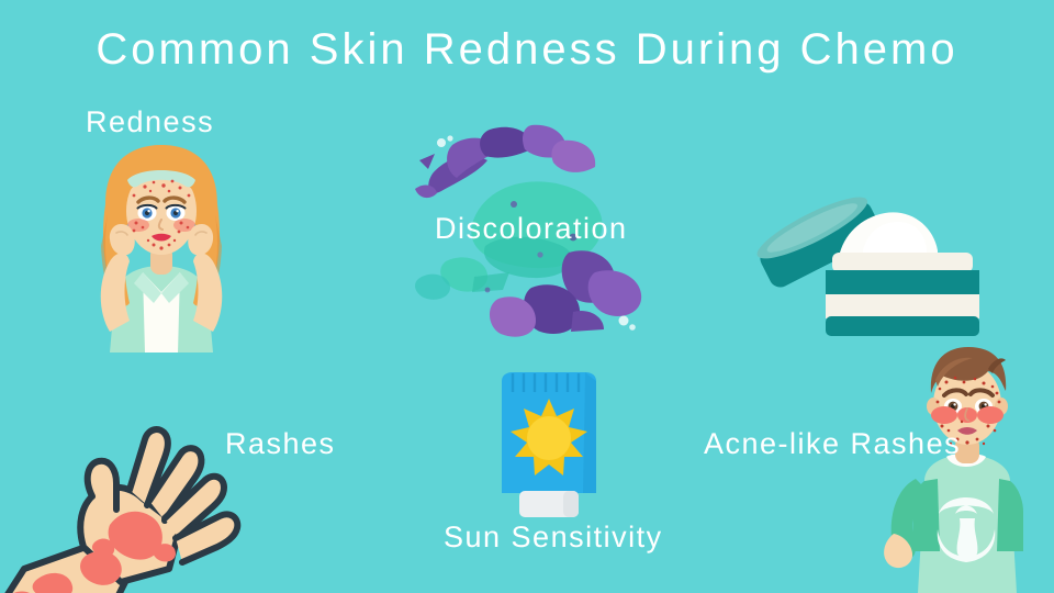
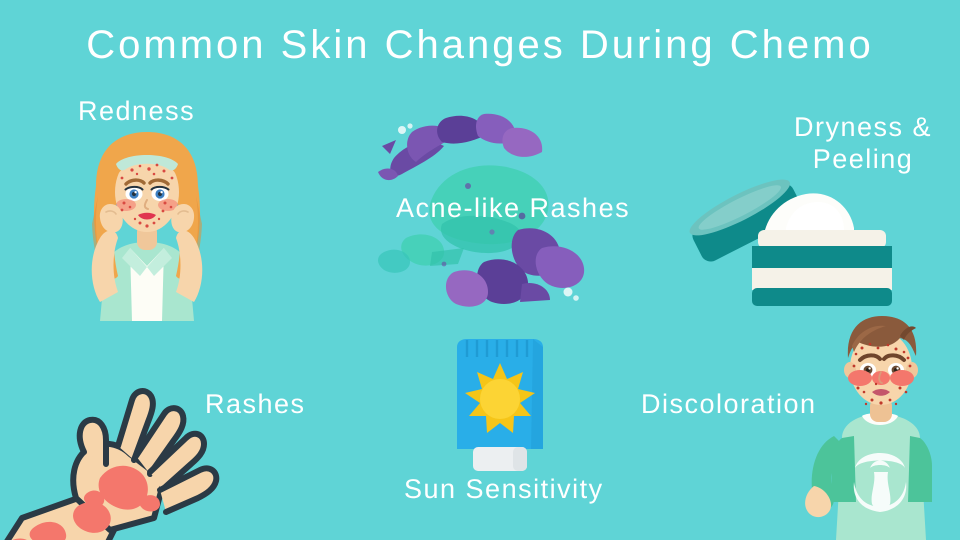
- Common Skin Redness During Chemo
+ Common Skin Changes During Chemo
  Redness
- Discoloration
+ Acne-like Rashes
+ Dryness &
+ Peeling
  Rashes
  Sun Sensitivity
- Acne-like Rashes
+ Discoloration
